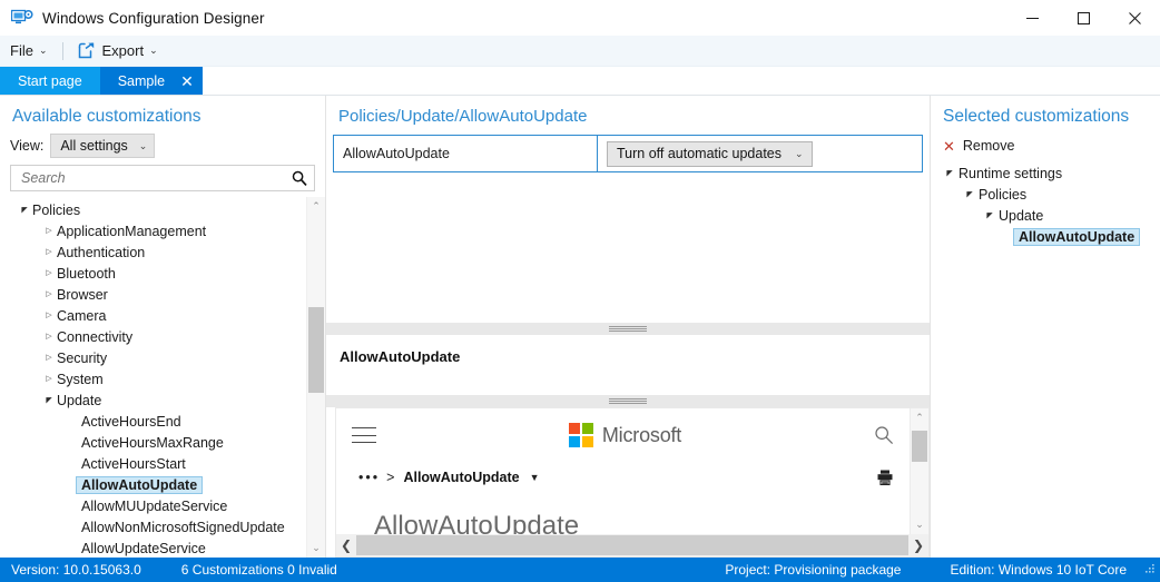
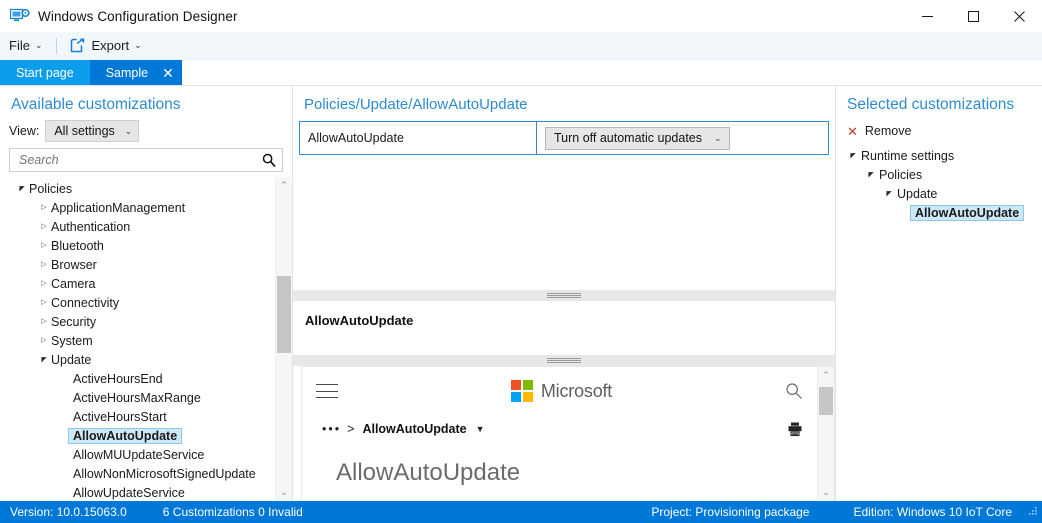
  Windows Configuration Designer
  File
  ⌄
  Export
  ⌄
  Start page
  Sample
  ✕
  Available customizations
  View:
  All settings
  ⌄
  Search
  Policies
  ApplicationManagement
  Authentication
  Bluetooth
  Browser
  Camera
  Connectivity
  Security
  System
  Update
  ActiveHoursEnd
  ActiveHoursMaxRange
  ActiveHoursStart
  AllowAutoUpdate
  AllowMUUpdateService
  AllowNonMicrosoftSignedUpdate
  AllowUpdateService
  ⌃
  ⌄
  Policies/Update/AllowAutoUpdate
  AllowAutoUpdate
  Turn off automatic updates
  ⌄
  AllowAutoUpdate
  Microsoft
  •••
  >
  AllowAutoUpdate
  ▼
  AllowAutoUpdate
  ⌃
  ⌄
- ❮
- ❯
  Selected customizations
  ✕
  Remove
  Runtime settings
  Policies
  Update
  AllowAutoUpdate
  Version: 10.0.15063.0
  6 Customizations 0 Invalid
  Project: Provisioning package
  Edition: Windows 10 IoT Core
